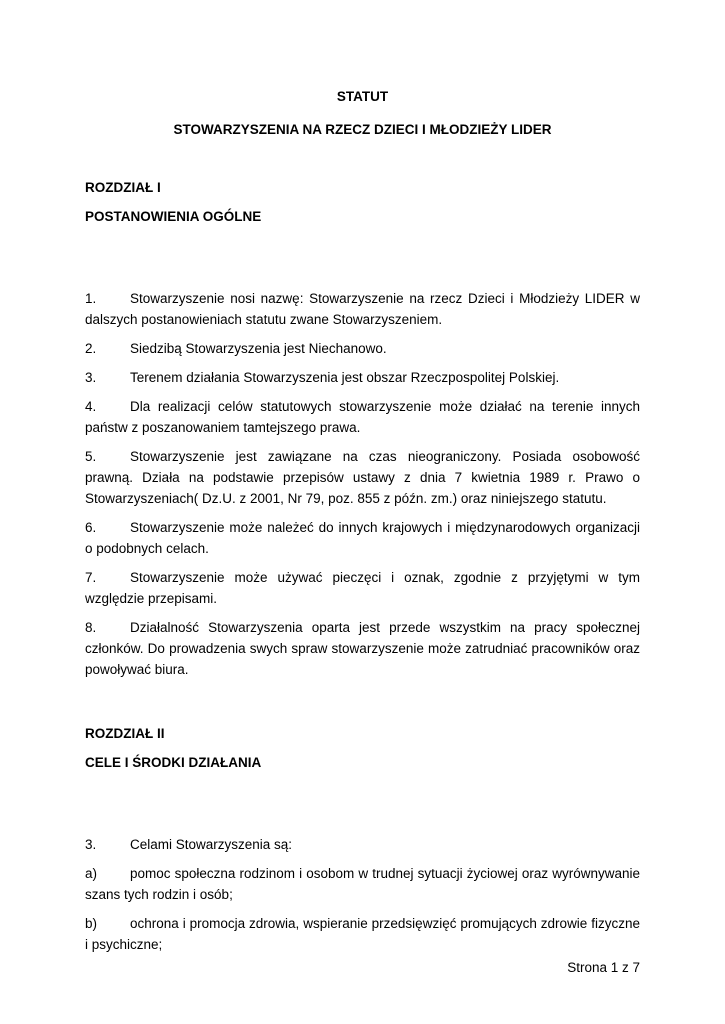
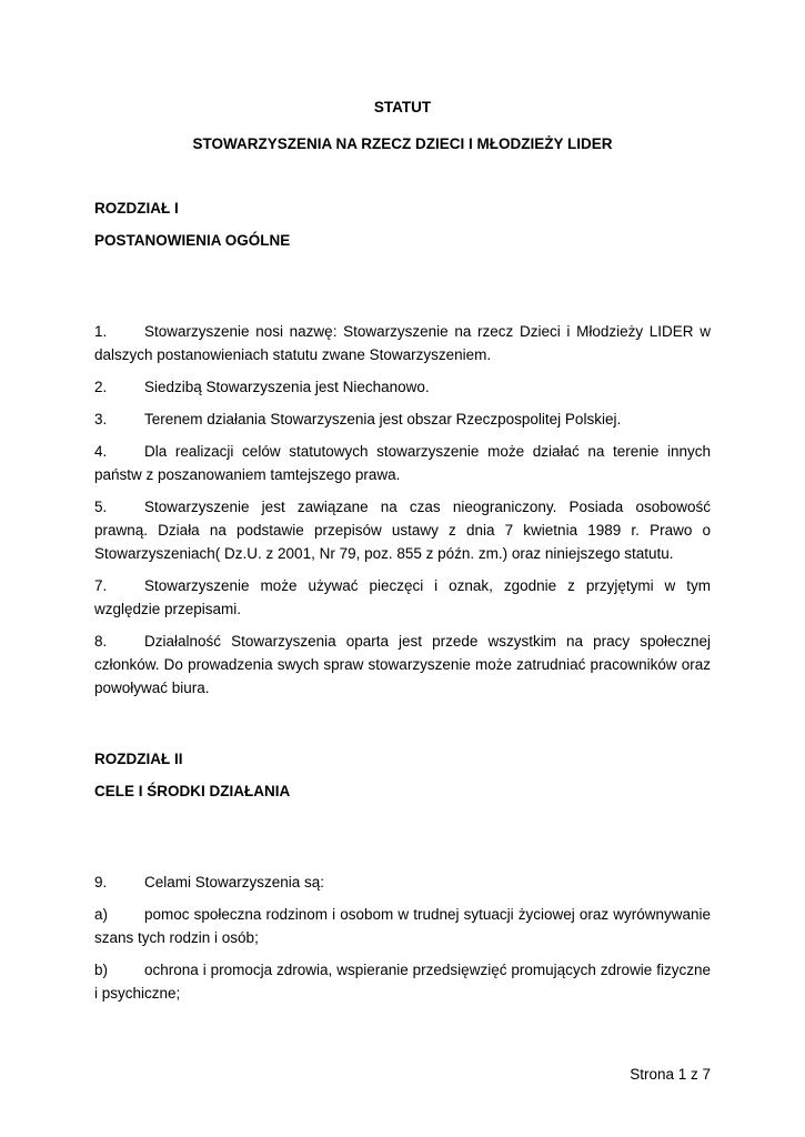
  STATUT
  STOWARZYSZENIA NA RZECZ DZIECI I MŁODZIEŻY LIDER
  ROZDZIAŁ I
  POSTANOWIENIA OGÓLNE
  1. Stowarzyszenie nosi nazwę: Stowarzyszenie na rzecz Dzieci i Młodzieży LIDER w dalszych postanowieniach statutu zwane Stowarzyszeniem.
  2. Siedzibą Stowarzyszenia jest Niechanowo.
  3. Terenem działania Stowarzyszenia jest obszar Rzeczpospolitej Polskiej.
  4. Dla realizacji celów statutowych stowarzyszenie może działać na terenie innych państw z poszanowaniem tamtejszego prawa.
  5. Stowarzyszenie jest zawiązane na czas nieograniczony. Posiada osobowość prawną. Działa na podstawie przepisów ustawy z dnia 7 kwietnia 1989 r. Prawo o Stowarzyszeniach( Dz.U. z 2001, Nr 79, poz. 855 z późn. zm.) oraz niniejszego statutu.
- 6. Stowarzyszenie może należeć do innych krajowych i międzynarodowych organizacji o podobnych celach.
  7. Stowarzyszenie może używać pieczęci i oznak, zgodnie z przyjętymi w tym względzie przepisami.
  8. Działalność Stowarzyszenia oparta jest przede wszystkim na pracy społecznej członków. Do prowadzenia swych spraw stowarzyszenie może zatrudniać pracowników oraz powoływać biura.
  ROZDZIAŁ II
  CELE I ŚRODKI DZIAŁANIA
- 3. Celami Stowarzyszenia są:
+ 9. Celami Stowarzyszenia są:
  a) pomoc społeczna rodzinom i osobom w trudnej sytuacji życiowej oraz wyrównywanie szans tych rodzin i osób;
  b) ochrona i promocja zdrowia, wspieranie przedsięwzięć promujących zdrowie fizyczne i psychiczne;
  Strona 1 z 7
